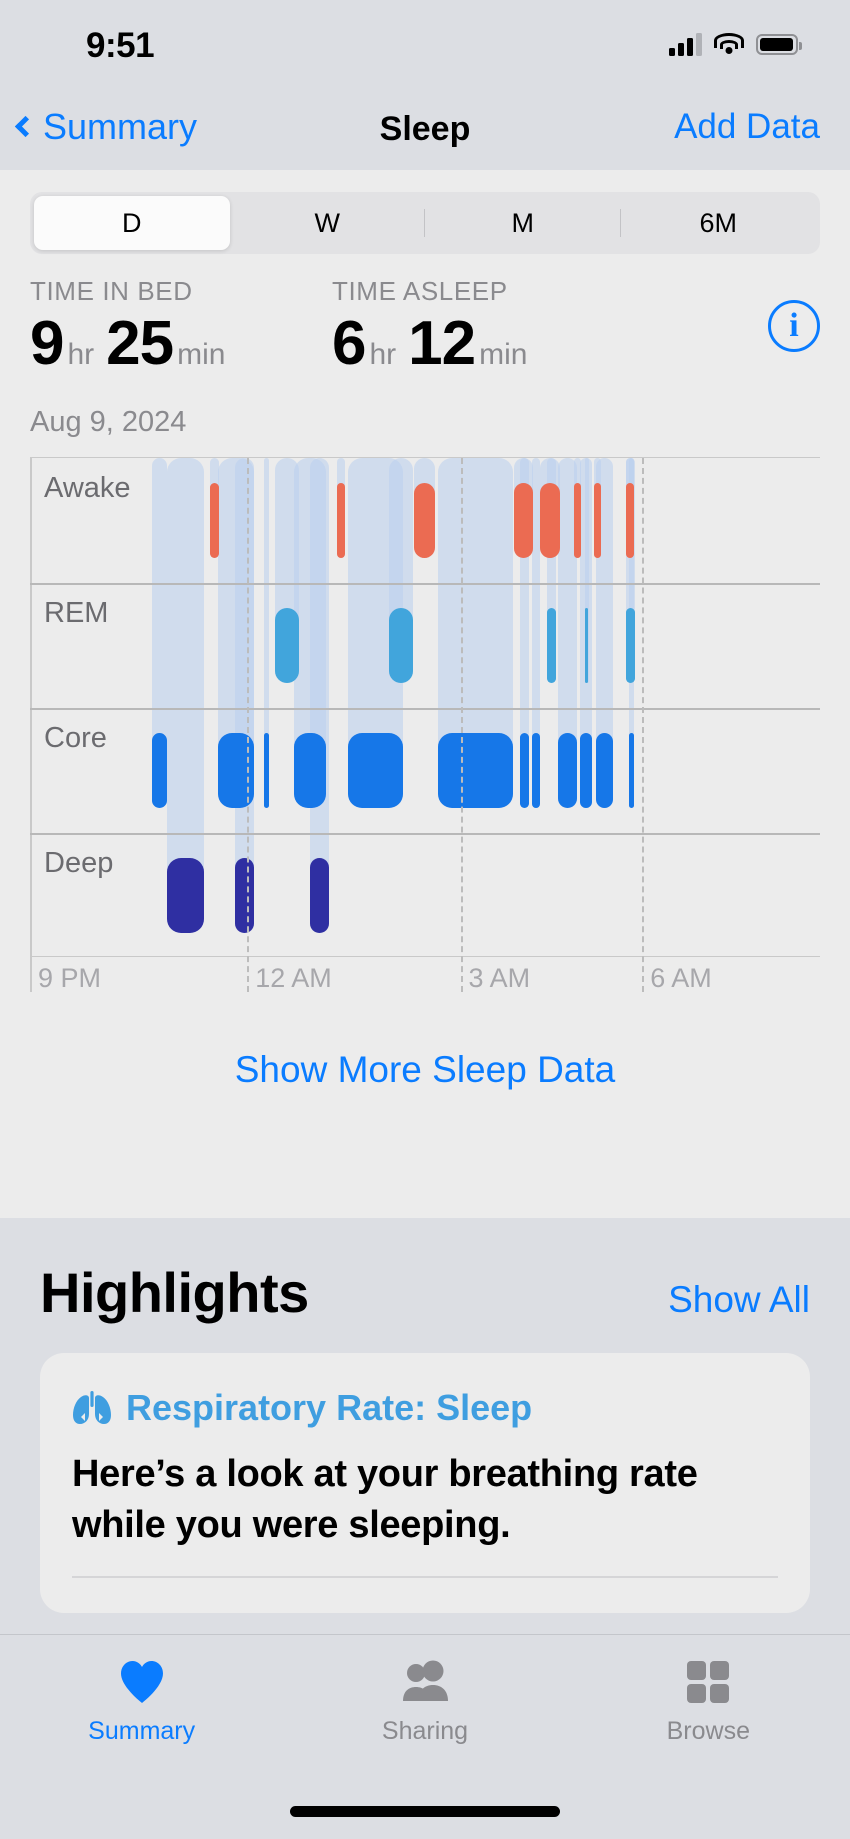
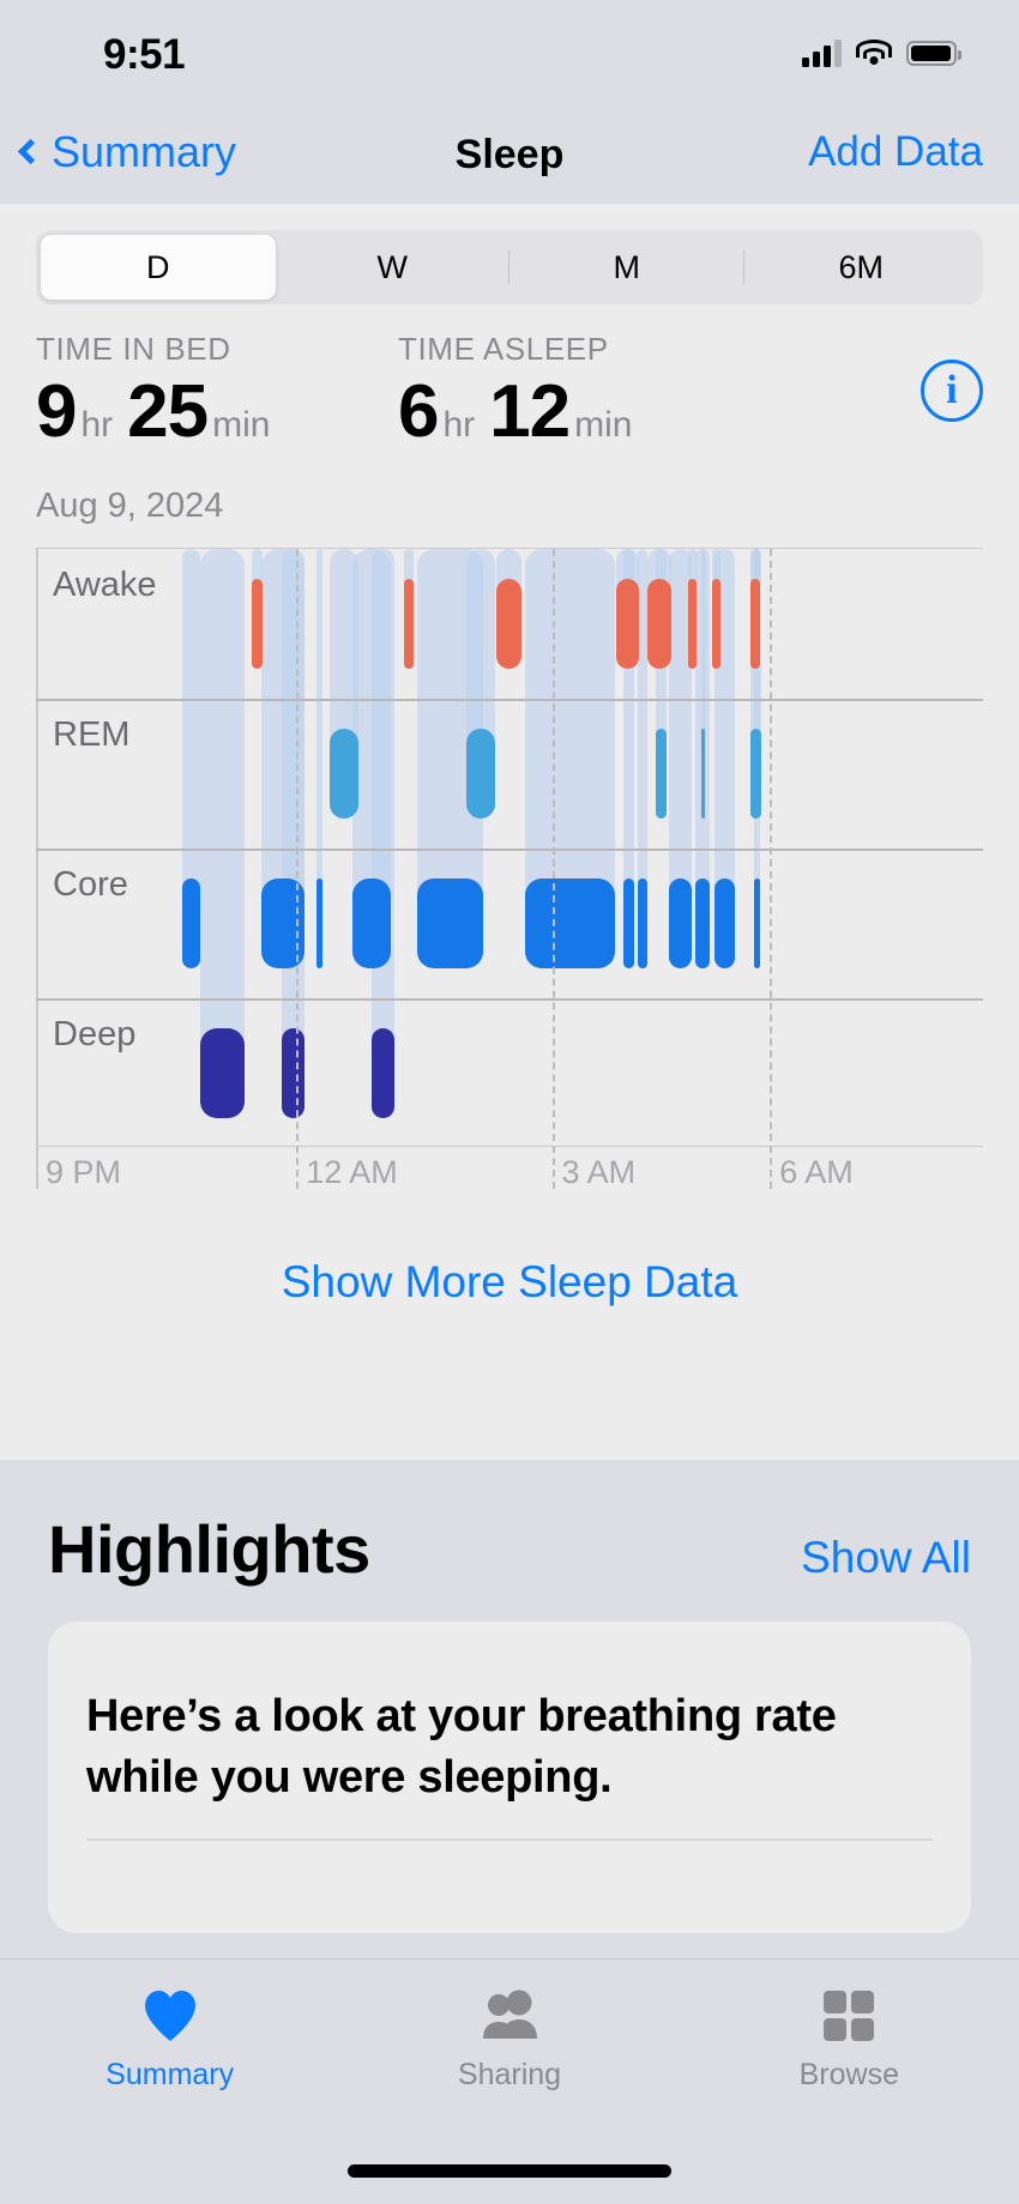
  9:51
  Summary
  Sleep
  Add Data
  D
  W
  M
  6M
  TIME IN BED
  9
  hr
  25
  min
  TIME ASLEEP
  6
  hr
  12
  min
  i
  Aug 9, 2024
  Awake
  REM
  Core
  Deep
  9 PM
  12 AM
  3 AM
  6 AM
  Show More Sleep Data
  Highlights
  Show All
- Respiratory Rate: Sleep
  Here’s a look at your breathing rate while you were sleeping.
  Summary
  Sharing
  Browse
